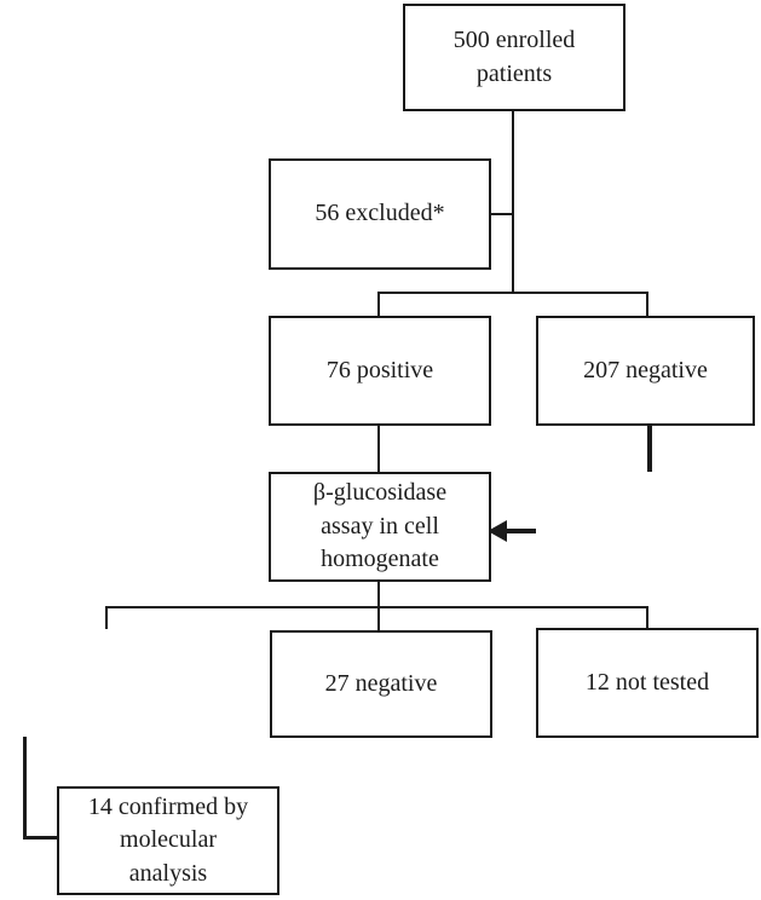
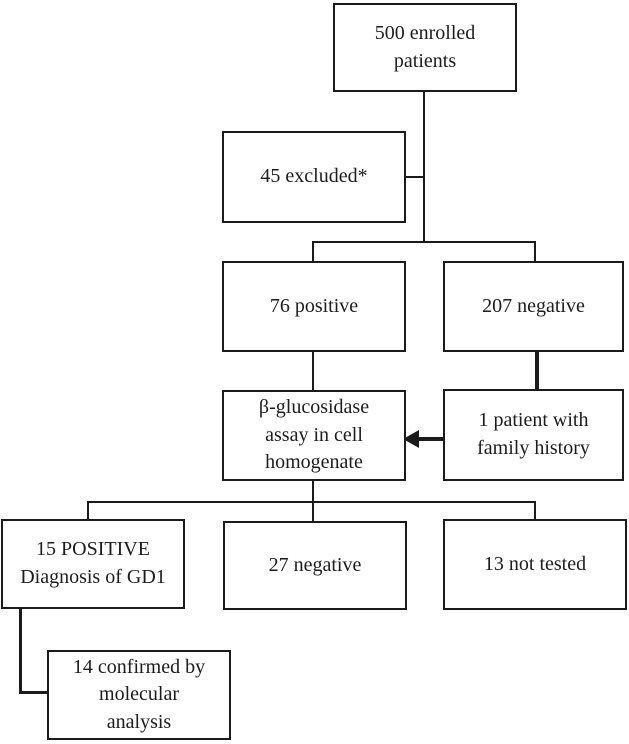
  500 enrolled
  patients
- 56 excluded*
+ 45 excluded*
  76 positive
  207 negative
  β-glucosidase
  assay in cell
  homogenate
+ 1 patient with
+ family history
+ 15 POSITIVE
+ Diagnosis of GD1
  27 negative
- 12 not tested
+ 13 not tested
  14 confirmed by
  molecular
  analysis
